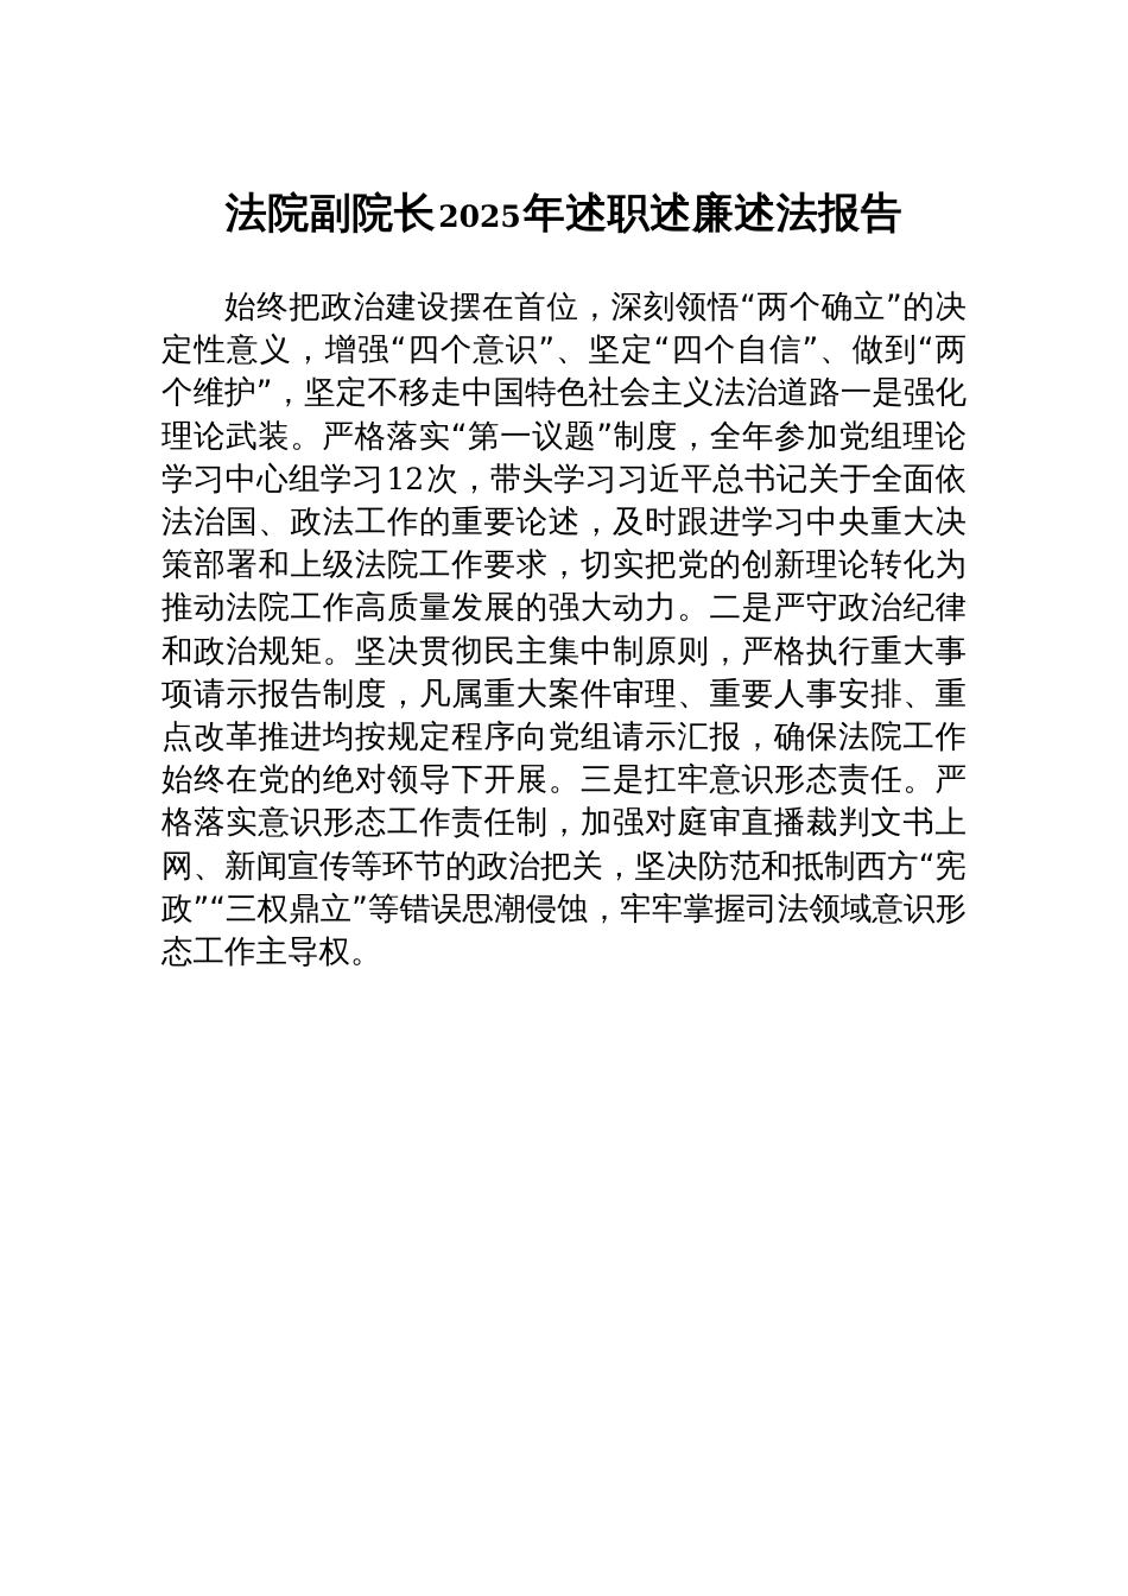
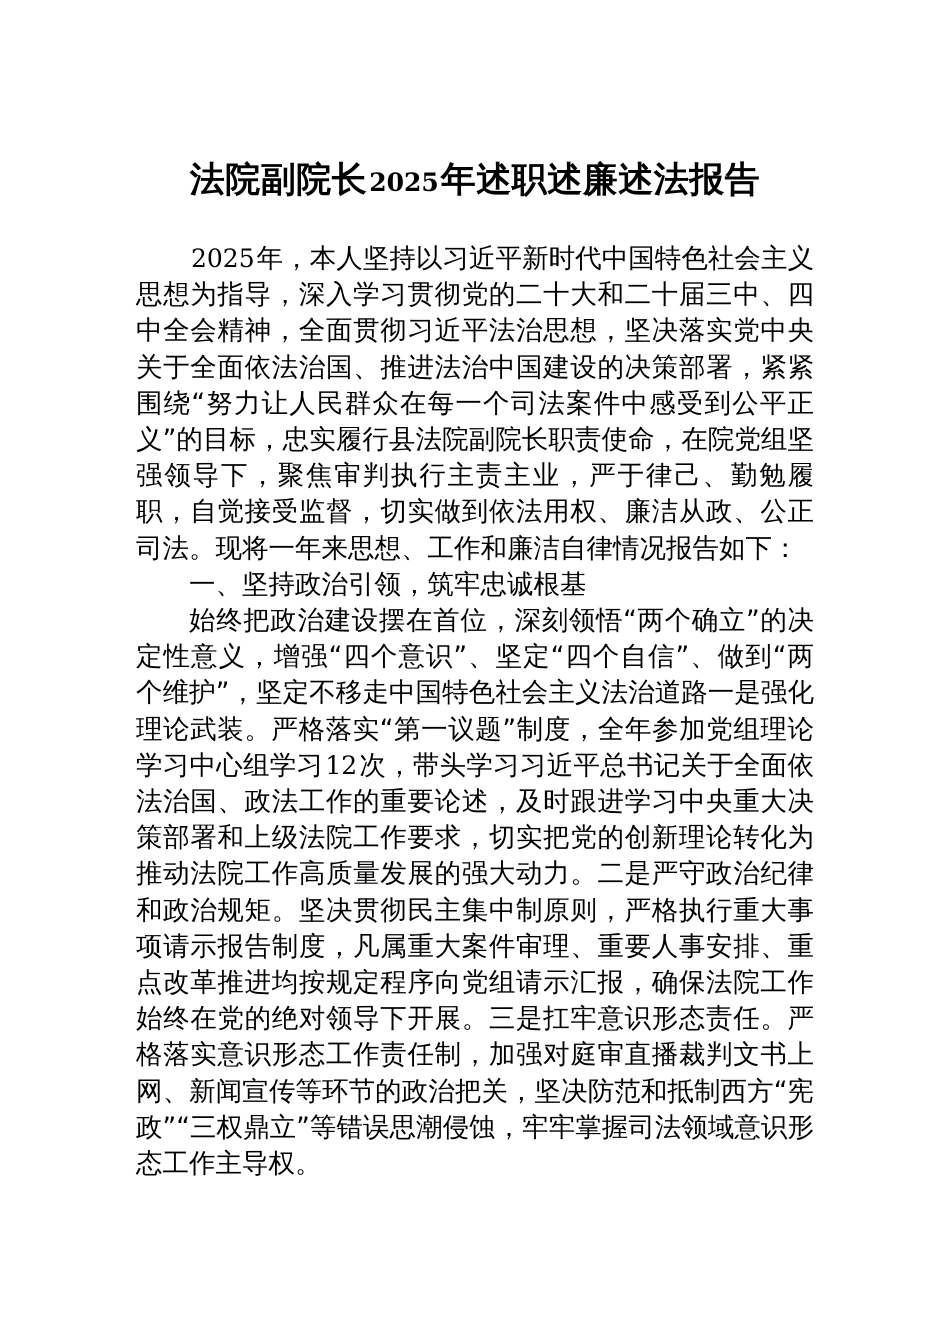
  法院副院长2025年述职述廉述法报告
+ 2025年，本人坚持以习近平新时代中国特色社会主义思想为指导，深入学习贯彻党的二十大和二十届三中、四中全会精神，全面贯彻习近平法治思想，坚决落实党中央关于全面依法治国、推进法治中国建设的决策部署，紧紧围绕“努力让人民群众在每一个司法案件中感受到公平正义”的目标，忠实履行县法院副院长职责使命，在院党组坚强领导下，聚焦审判执行主责主业，严于律己、勤勉履职，自觉接受监督，切实做到依法用权、廉洁从政、公正司法。现将一年来思想、工作和廉洁自律情况报告如下：
+ 一、坚持政治引领，筑牢忠诚根基
  始终把政治建设摆在首位，深刻领悟“两个确立”的决定性意义，增强“四个意识”、坚定“四个自信”、做到“两个维护”，坚定不移走中国特色社会主义法治道路一是强化理论武装。严格落实“第一议题”制度，全年参加党组理论学习中心组学习12次，带头学习习近平总书记关于全面依法治国、政法工作的重要论述，及时跟进学习中央重大决策部署和上级法院工作要求，切实把党的创新理论转化为推动法院工作高质量发展的强大动力。二是严守政治纪律和政治规矩。坚决贯彻民主集中制原则，严格执行重大事项请示报告制度，凡属重大案件审理、重要人事安排、重点改革推进均按规定程序向党组请示汇报，确保法院工作始终在党的绝对领导下开展。三是扛牢意识形态责任。严格落实意识形态工作责任制，加强对庭审直播裁判文书上网、新闻宣传等环节的政治把关，坚决防范和抵制西方“宪政”“三权鼎立”等错误思潮侵蚀，牢牢掌握司法领域意识形态工作主导权。
